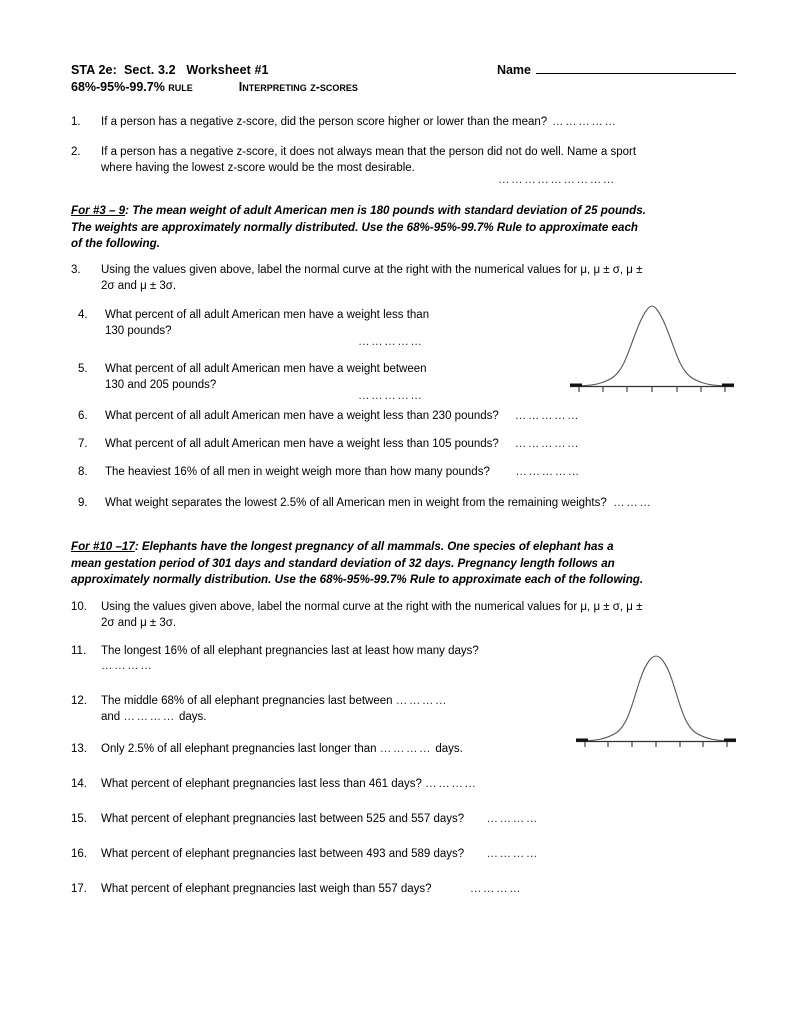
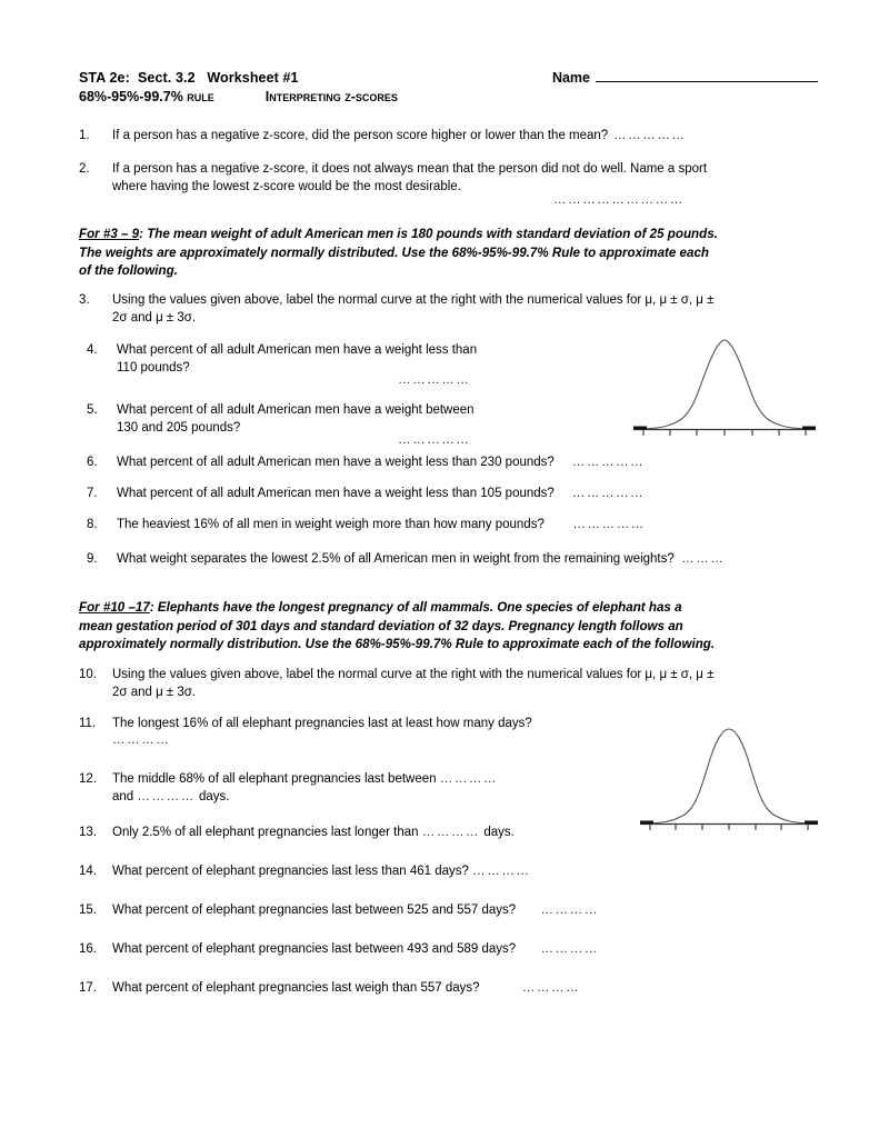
  STA 2e: Sect. 3.2 Worksheet #1
  Name
  68%-95%-99.7% rule Interpreting z-scores
  1.
  If a person has a negative z-score, did the person score higher or lower than the mean? ……………
  2.
  If a person has a negative z-score, it does not always mean that the person did not do well. Name a sport
  where having the lowest z-score would be the most desirable.
  ………………………
  For #3 – 9: The mean weight of adult American men is 180 pounds with standard deviation of 25 pounds.
  The weights are approximately normally distributed. Use the 68%-95%-99.7% Rule to approximate each
  of the following.
  3.
  Using the values given above, label the normal curve at the right with the numerical values for μ, μ ± σ, μ ±
  2σ and μ ± 3σ.
  4.
  What percent of all adult American men have a weight less than
- 130 pounds?
+ 110 pounds?
  ……………
  5.
  What percent of all adult American men have a weight between
  130 and 205 pounds?
  ……………
  6.
  What percent of all adult American men have a weight less than 230 pounds? ……………
  7.
  What percent of all adult American men have a weight less than 105 pounds? ……………
  8.
  The heaviest 16% of all men in weight weigh more than how many pounds? ……………
  9.
  What weight separates the lowest 2.5% of all American men in weight from the remaining weights? ………
  For #10 –17: Elephants have the longest pregnancy of all mammals. One species of elephant has a
  mean gestation period of 301 days and standard deviation of 32 days. Pregnancy length follows an
  approximately normally distribution. Use the 68%-95%-99.7% Rule to approximate each of the following.
  10.
  Using the values given above, label the normal curve at the right with the numerical values for μ, μ ± σ, μ ±
  2σ and μ ± 3σ.
  11.
  The longest 16% of all elephant pregnancies last at least how many days?
  …………
  12.
  The middle 68% of all elephant pregnancies last between …………
  and ………… days.
  13.
  Only 2.5% of all elephant pregnancies last longer than ………… days.
  14.
  What percent of elephant pregnancies last less than 461 days? …………
  15.
  What percent of elephant pregnancies last between 525 and 557 days? …………
  16.
  What percent of elephant pregnancies last between 493 and 589 days? …………
  17.
  What percent of elephant pregnancies last weigh than 557 days? …………
